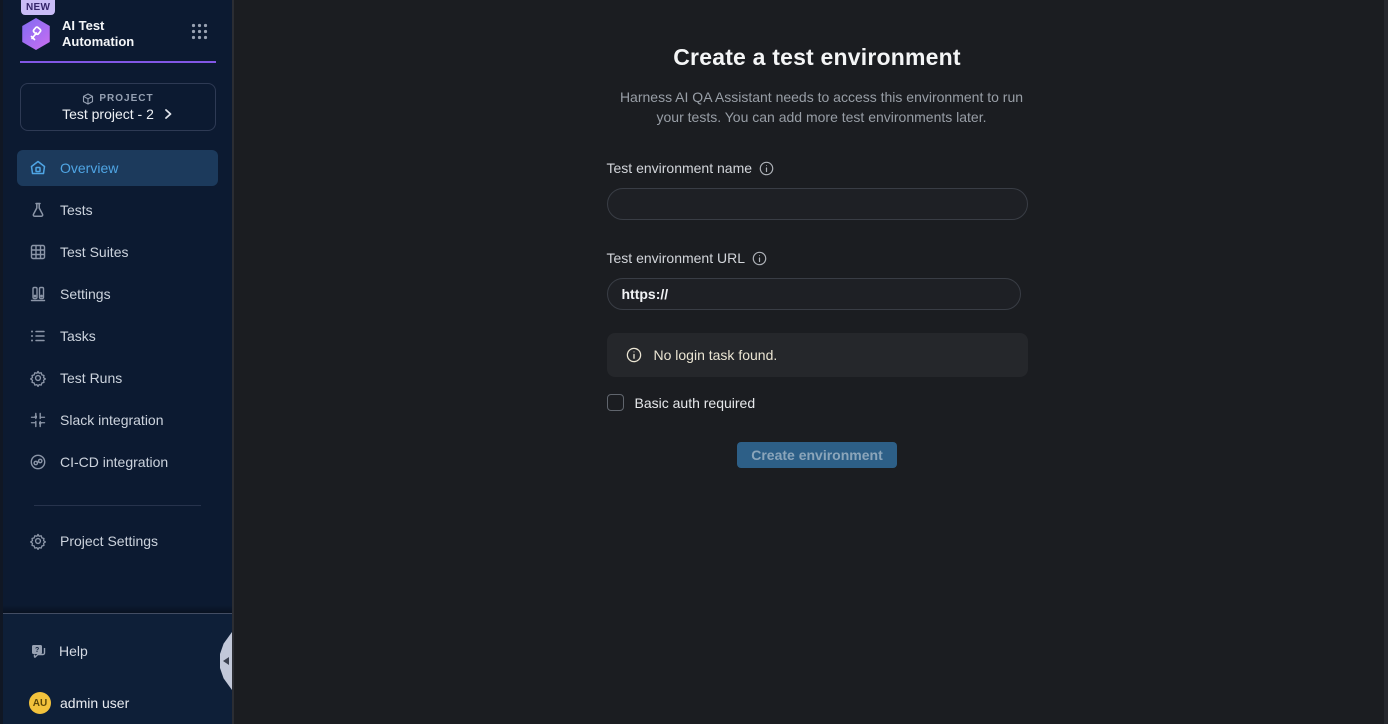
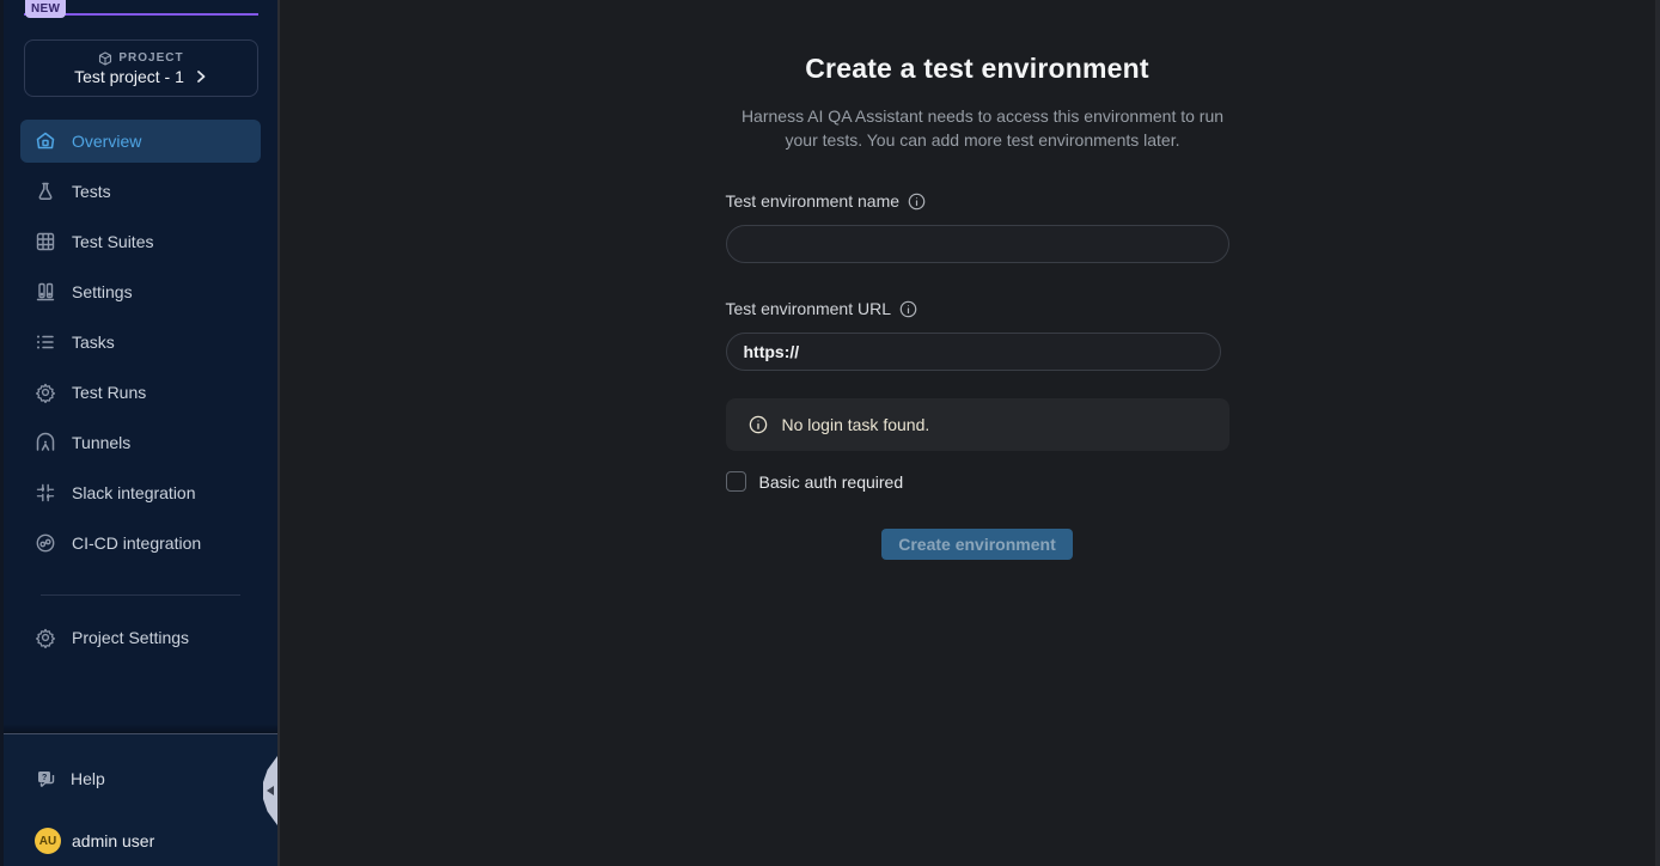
  NEW
- AI Test
- Automation
  PROJECT
- Test project - 2
+ Test project - 1
  Overview
  Tests
  Test Suites
  Settings
  Tasks
  Test Runs
+ Tunnels
  Slack integration
  CI-CD integration
  Project Settings
  Help
  AU
  admin user
  Create a test environment
  Harness AI QA Assistant needs to access this environment to run your tests. You can add more test environments later.
  Test environment name
  Test environment URL
  https://
  No login task found.
  Basic auth required
  Create environment
